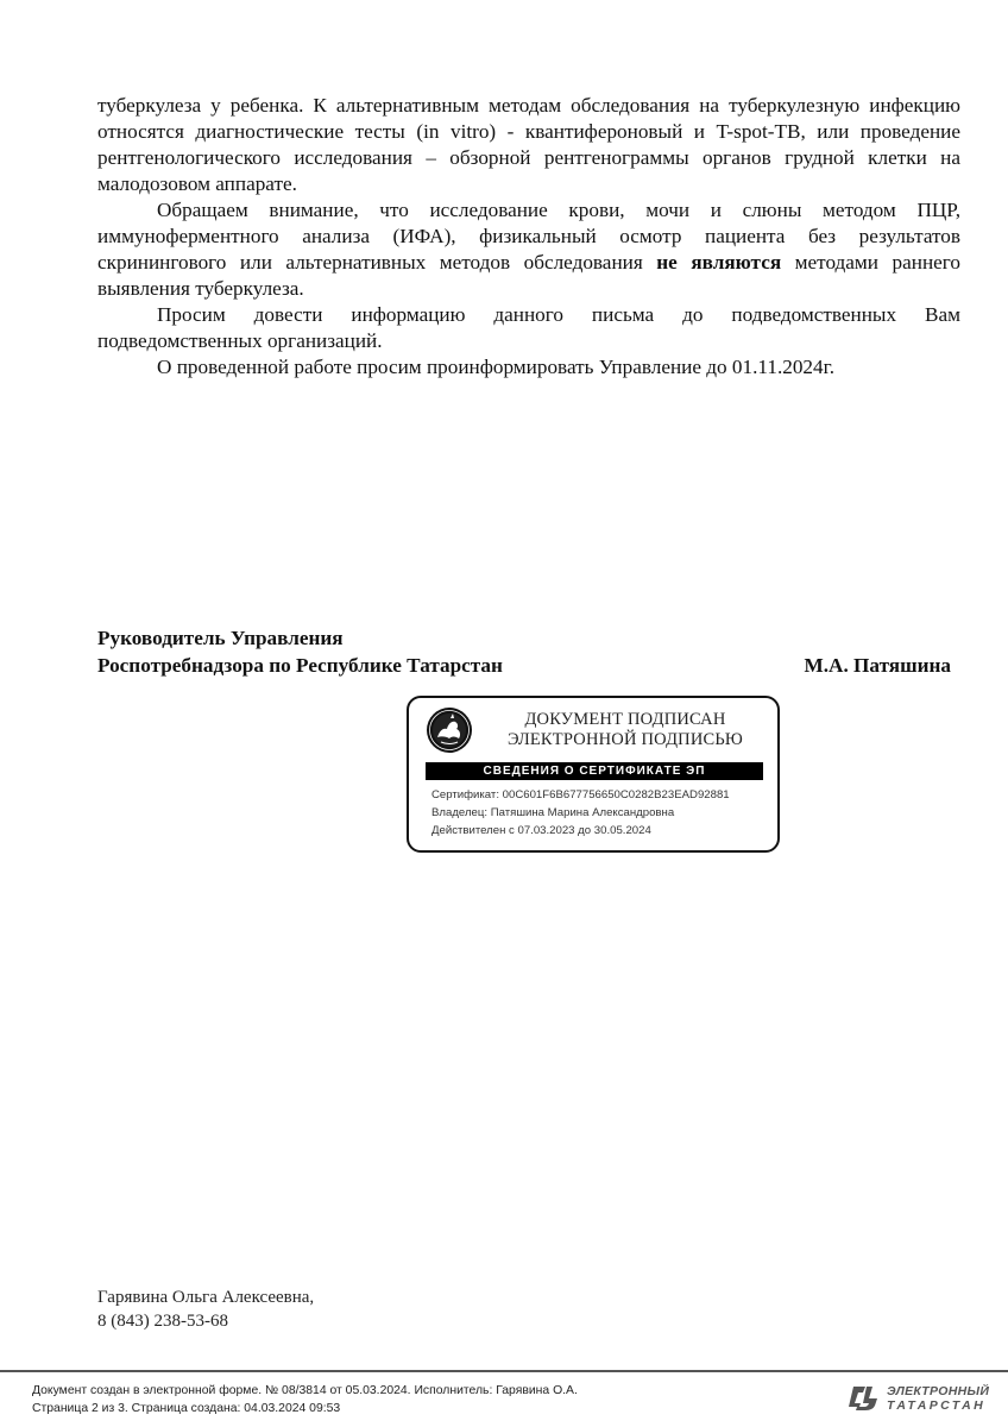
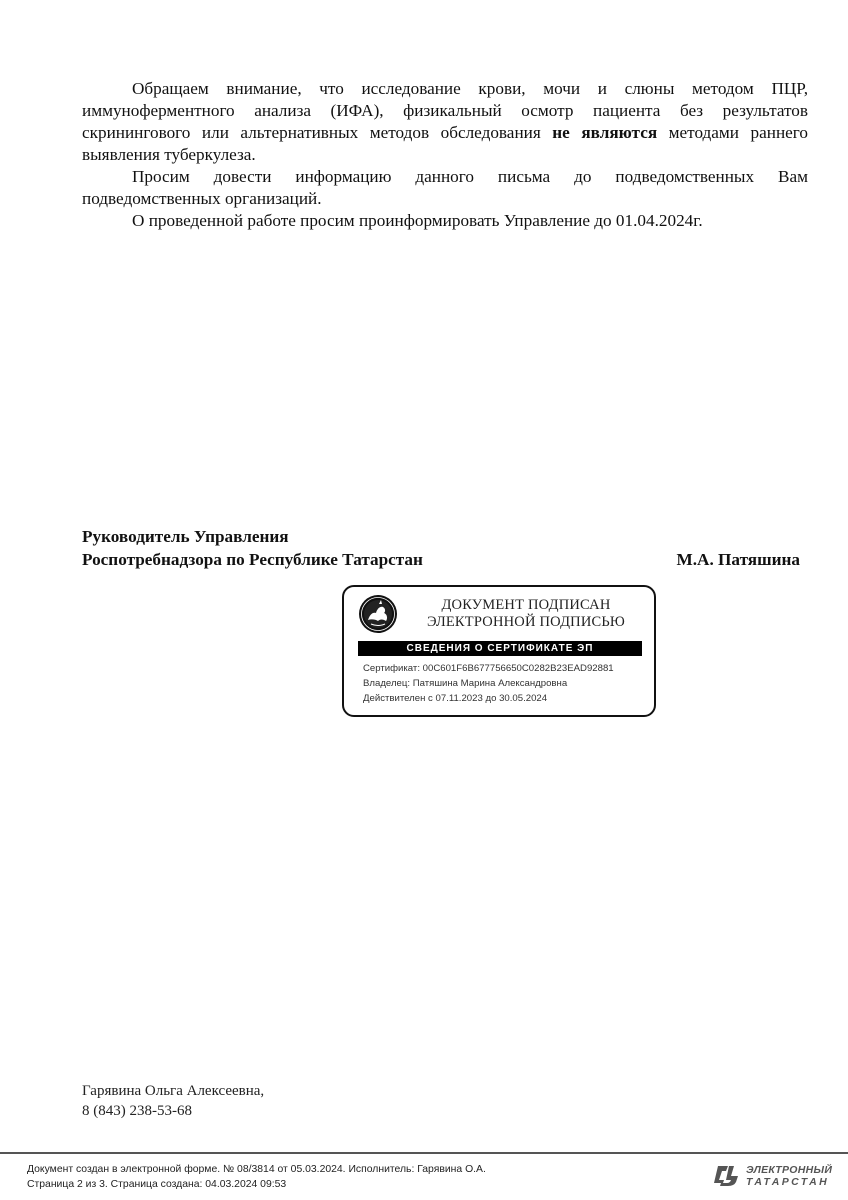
- туберкулеза у ребенка. К альтернативным методам обследования на туберкулезную инфекцию относятся диагностические тесты (in vitro) - квантифероновый и T-spot-TB, или проведение рентгенологического исследования – обзорной рентгенограммы органов грудной клетки на малодозовом аппарате.
  Обращаем внимание, что исследование крови, мочи и слюны методом ПЦР, иммуноферментного анализа (ИФА), физикальный осмотр пациента без результатов скринингового или альтернативных методов обследования не являются методами раннего выявления туберкулеза.
  Просим довести информацию данного письма до подведомственных Вам подведомственных организаций.
- О проведенной работе просим проинформировать Управление до 01.11.2024г.
+ О проведенной работе просим проинформировать Управление до 01.04.2024г.
  Руководитель Управления
  Роспотребнадзора по Республике Татарстан
  М.А. Патяшина
  ДОКУМЕНТ ПОДПИСАН
  ЭЛЕКТРОННОЙ ПОДПИСЬЮ
  СВЕДЕНИЯ О СЕРТИФИКАТЕ ЭП
  Сертификат: 00C601F6B677756650C0282B23EAD92881
  Владелец: Патяшина Марина Александровна
- Действителен с 07.03.2023 до 30.05.2024
+ Действителен с 07.11.2023 до 30.05.2024
  Гарявина Ольга Алексеевна,
  8 (843) 238-53-68
  Документ создан в электронной форме. № 08/3814 от 05.03.2024. Исполнитель: Гарявина О.А.
  Страница 2 из 3. Страница создана: 04.03.2024 09:53
  ЭЛЕКТРОННЫЙ
  ТАТАРСТАН
